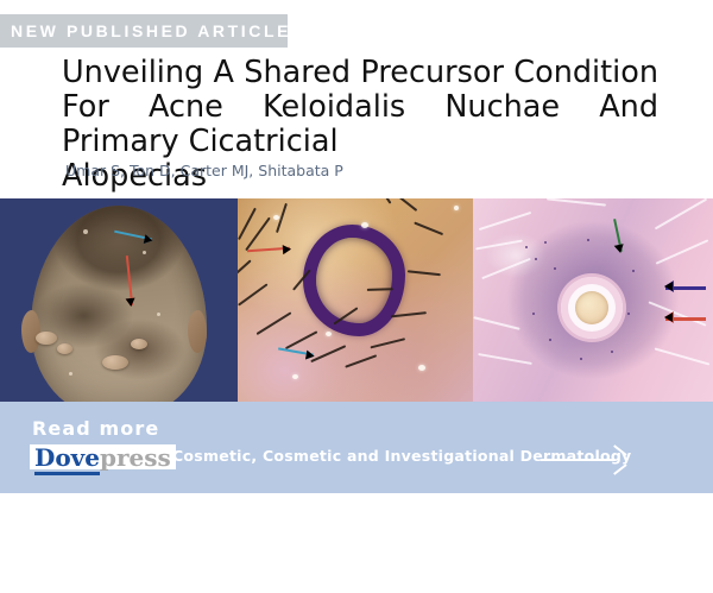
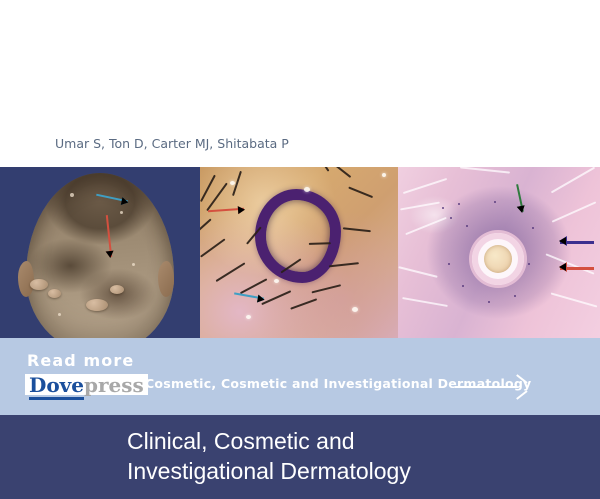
- NEW PUBLISHED ARTICLE
- Unveiling A Shared Precursor Condition For Acne Keloidalis Nuchae And Primary Cicatricial
- Alopecias
  Umar S, Ton D, Carter MJ, Shitabata P
  Read more
  Dovepress
  Cosmetic, Cosmetic and Investigational Dermatology
+ Clinical, Cosmetic and
+ Investigational Dermatology
